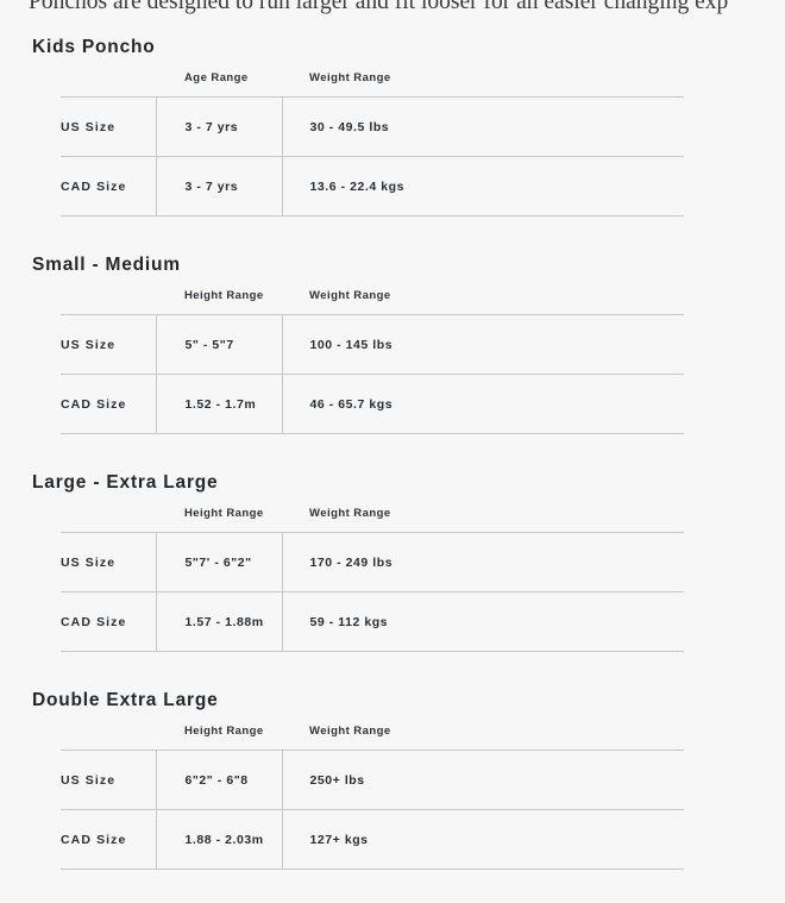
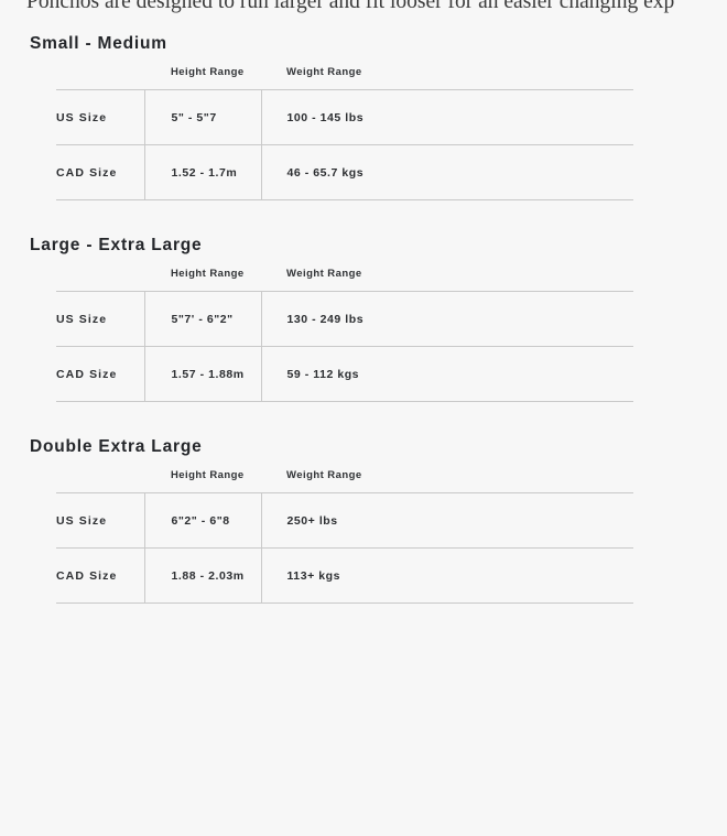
  Ponchos are designed to run larger and fit looser for an easier changing exp
- Kids Poncho
- 	Age Range	Weight Range
- US Size	3 - 7 yrs	30 - 49.5 lbs
- CAD Size	3 - 7 yrs	13.6 - 22.4 kgs
  Small - Medium
  	Height Range	Weight Range
  US Size	5" - 5"7	100 - 145 lbs
  CAD Size	1.52 - 1.7m	46 - 65.7 kgs
  Large - Extra Large
  	Height Range	Weight Range
- US Size	5"7' - 6"2"	170 - 249 lbs
+ US Size	5"7' - 6"2"	130 - 249 lbs
  CAD Size	1.57 - 1.88m	59 - 112 kgs
  Double Extra Large
  	Height Range	Weight Range
  US Size	6"2" - 6"8	250+ lbs
- CAD Size	1.88 - 2.03m	127+ kgs
+ CAD Size	1.88 - 2.03m	113+ kgs
